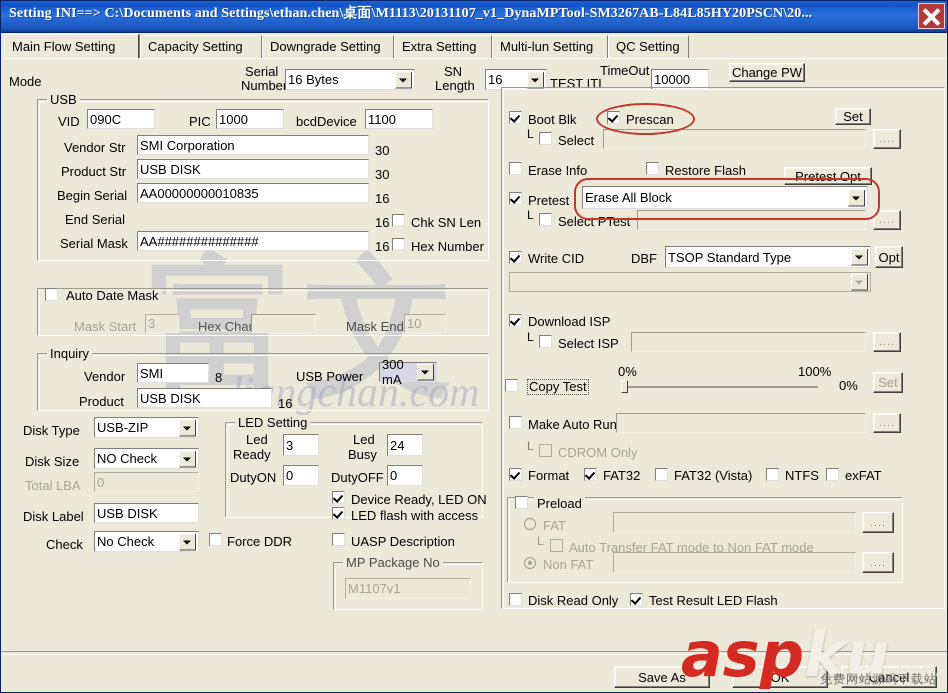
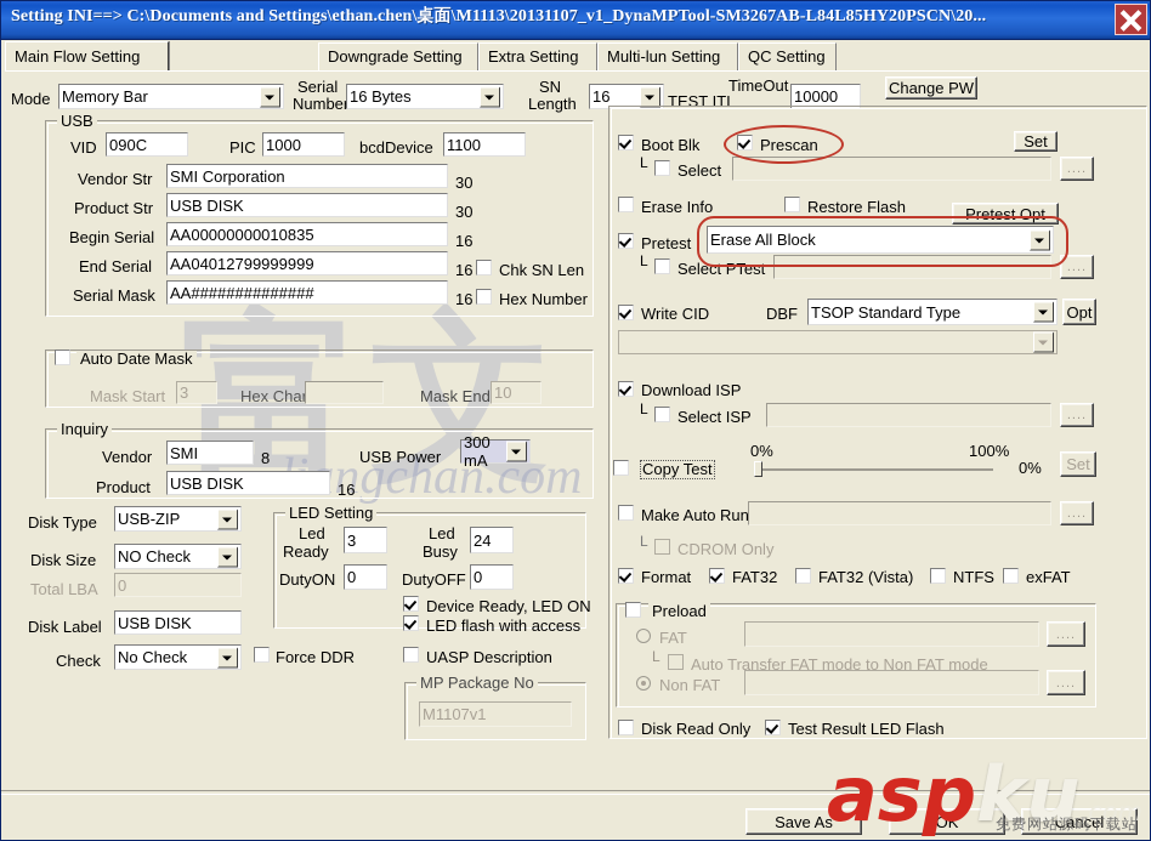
  Setting INI==> C:\Documents and Settings\ethan.chen\桌面\M1113\20131107_v1_DynaMPTool-SM3267AB-L84L85HY20PSCN\20...
  Main Flow Setting
- Capacity Setting
  Downgrade Setting
  Extra Setting
  Multi-lun Setting
  QC Setting
  富文
  ngchan.com
  Mode
+ Memory Bar
  Serial
  Numbe
  16 Bytes
  SN
  Length
  16
  TEST ITI
  TimeOut
  10000
  Change PW
  USB
  VID
  090C
  PIC
  1000
  bcdDevice
  1100
  Vendor Str
  SMI Corporation
  30
  Product Str
  USB DISK
  30
  Begin Serial
  AA00000000010835
  16
  End Serial
+ AA04012799999999
  16
  Chk SN Len
  Serial Mask
  AA##############
  16
  Hex Number
  Auto Date Mask
  Mask Start
  3
  Hex Cha
  Mask End
  10
  Inquiry
  Vendor
  SMI
  8
  USB Power
  300 mA
  Product
  USB DISK
  16
  Disk Type
  USB-ZIP
  Disk Size
  NO Check
  Total LBA
  0
  Disk Label
  USB DISK
  Check
  No Check
  Force DDR
  LED Setting
  Led
  Ready
  3
  Led
  Busy
  24
  DutyON
  0
  DutyOFF
  0
  Device Ready, LED ON
  LED flash with access
  UASP Description
  MP Package No
  M1107v1
  Boot Blk
  Prescan
  Set
  L
  Select
  ....
  Erase Info
  Restore Flash
  Pretest Opt
  Pretest
  Erase All Block
  L
  Select PTest
  ....
  Write CID
  DBF
  TSOP Standard Type
  Opt
  Download ISP
  L
  Select ISP
  ....
  Copy Test
  0%
  100%
  0%
  Set
  Make Auto Run
  ....
  L
  CDROM Only
  Format
  FAT32
  FAT32 (Vista)
  NTFS
  exFAT
  Preload
  FAT
  ....
  L
  Auto Transfer FAT mode to Non FAT mode
  Non FAT
  ....
  Disk Read Only
  Test Result LED Flash
  Save As
  OK
  Cancel
  aspku.com
  免费网站源码下载站
